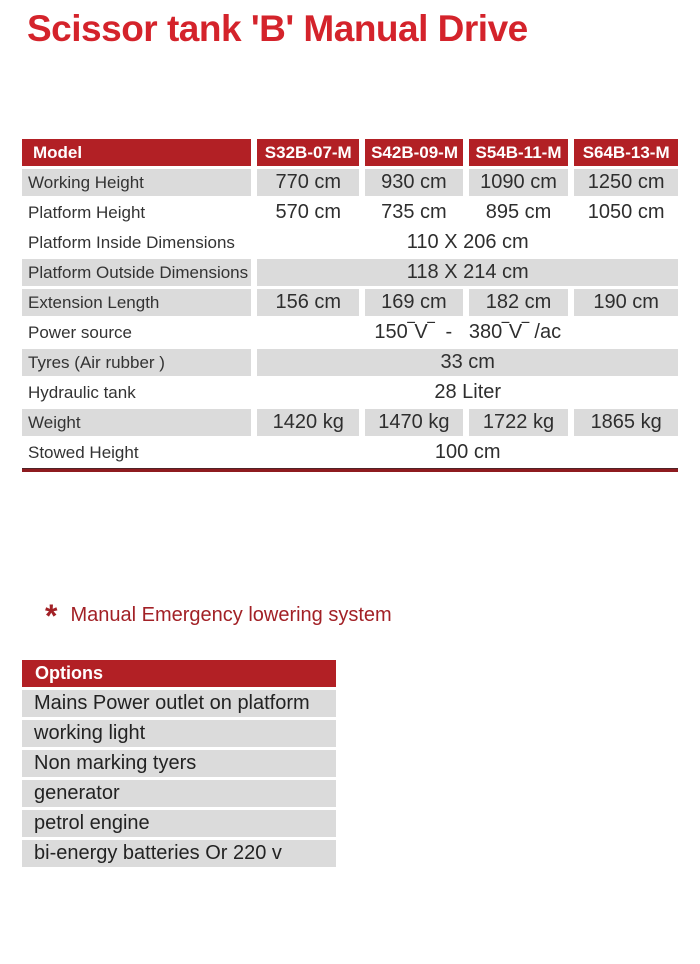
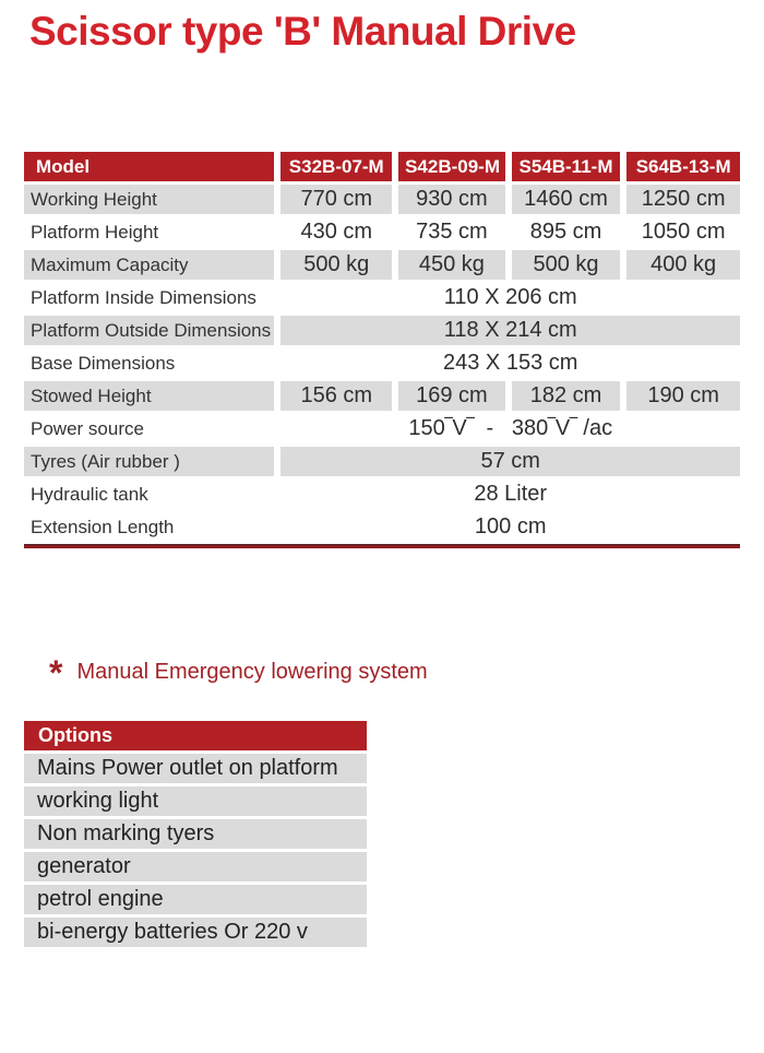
- Scissor tank 'B' Manual Drive
+ Scissor type 'B' Manual Drive
  Model	S32B-07-M	S42B-09-M	S54B-11-M	S64B-13-M
- Working Height	770 cm	930 cm	1090 cm	1250 cm
+ Working Height	770 cm	930 cm	1460 cm	1250 cm
- Platform Height	570 cm	735 cm	895 cm	1050 cm
+ Platform Height	430 cm	735 cm	895 cm	1050 cm
+ Maximum Capacity	500 kg	450 kg	500 kg	400 kg
  Platform Inside Dimensions	110 X 206 cm
  Platform Outside Dimensions	118 X 214 cm
+ Base Dimensions	243 X 153 cm
- Extension Length	156 cm	169 cm	182 cm	190 cm
+ Stowed Height	156 cm	169 cm	182 cm	190 cm
  Power source	150‾V‾ - 380‾V‾ /ac
- Tyres (Air rubber )	33 cm
+ Tyres (Air rubber )	57 cm
  Hydraulic tank	28 Liter
- Weight	1420 kg	1470 kg	1722 kg	1865 kg
- Stowed Height	100 cm
+ Extension Length	100 cm
  * Manual Emergency lowering system
  Options
  Mains Power outlet on platform
  working light
  Non marking tyers
  generator
  petrol engine
  bi-energy batteries Or 220 v
